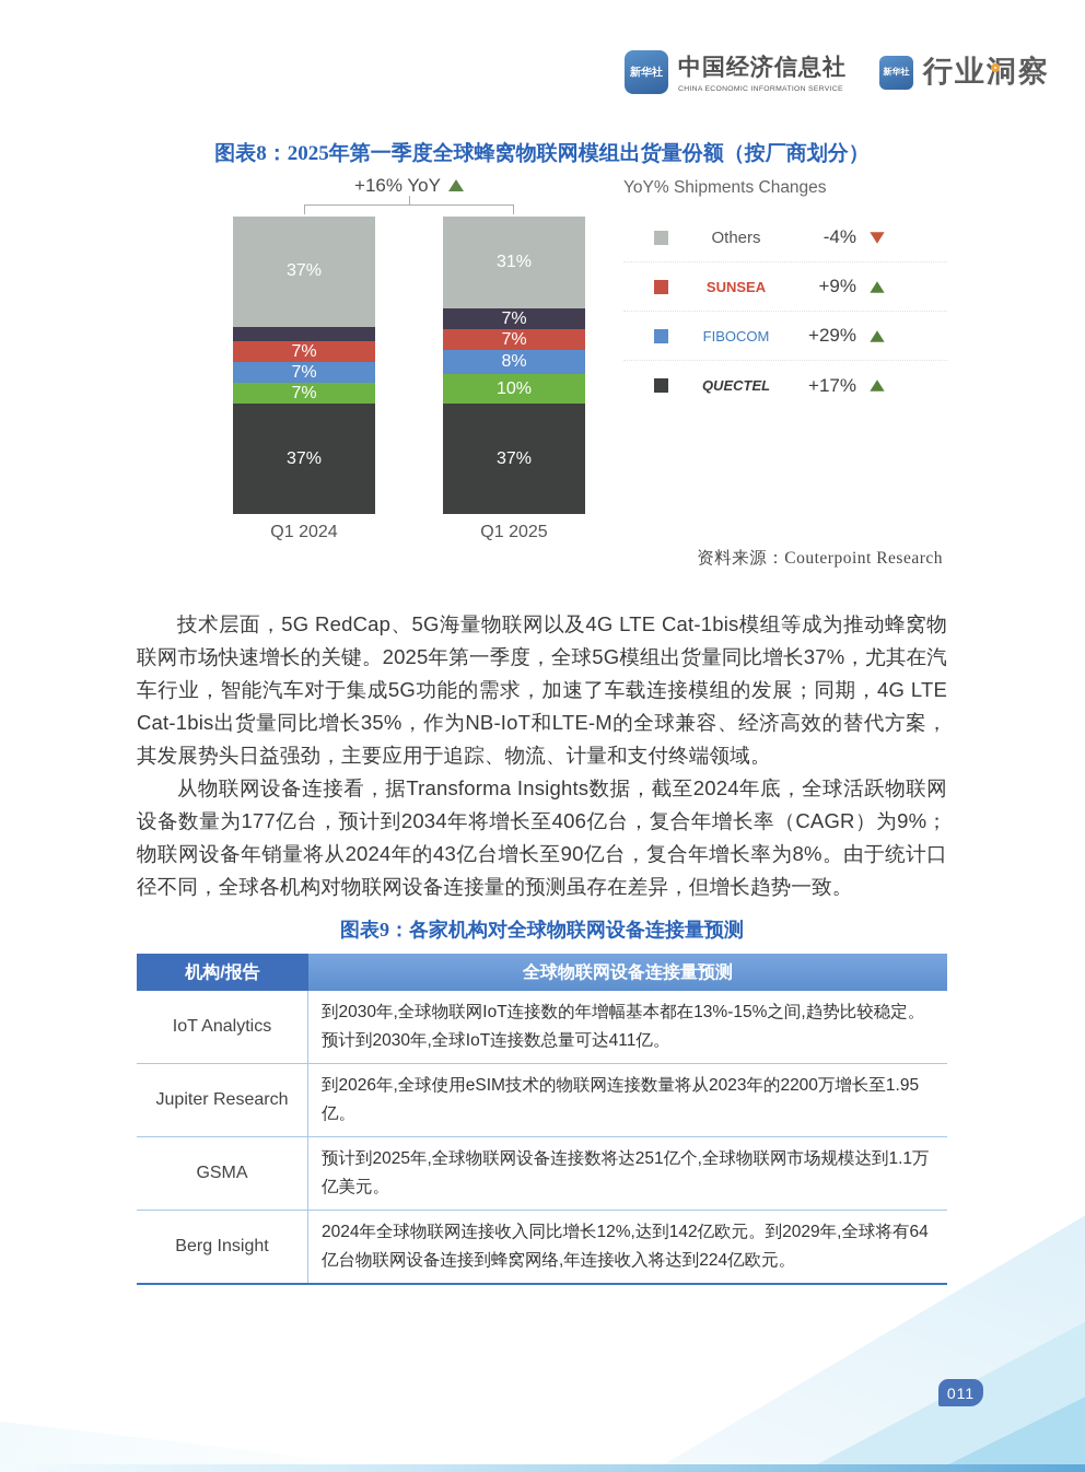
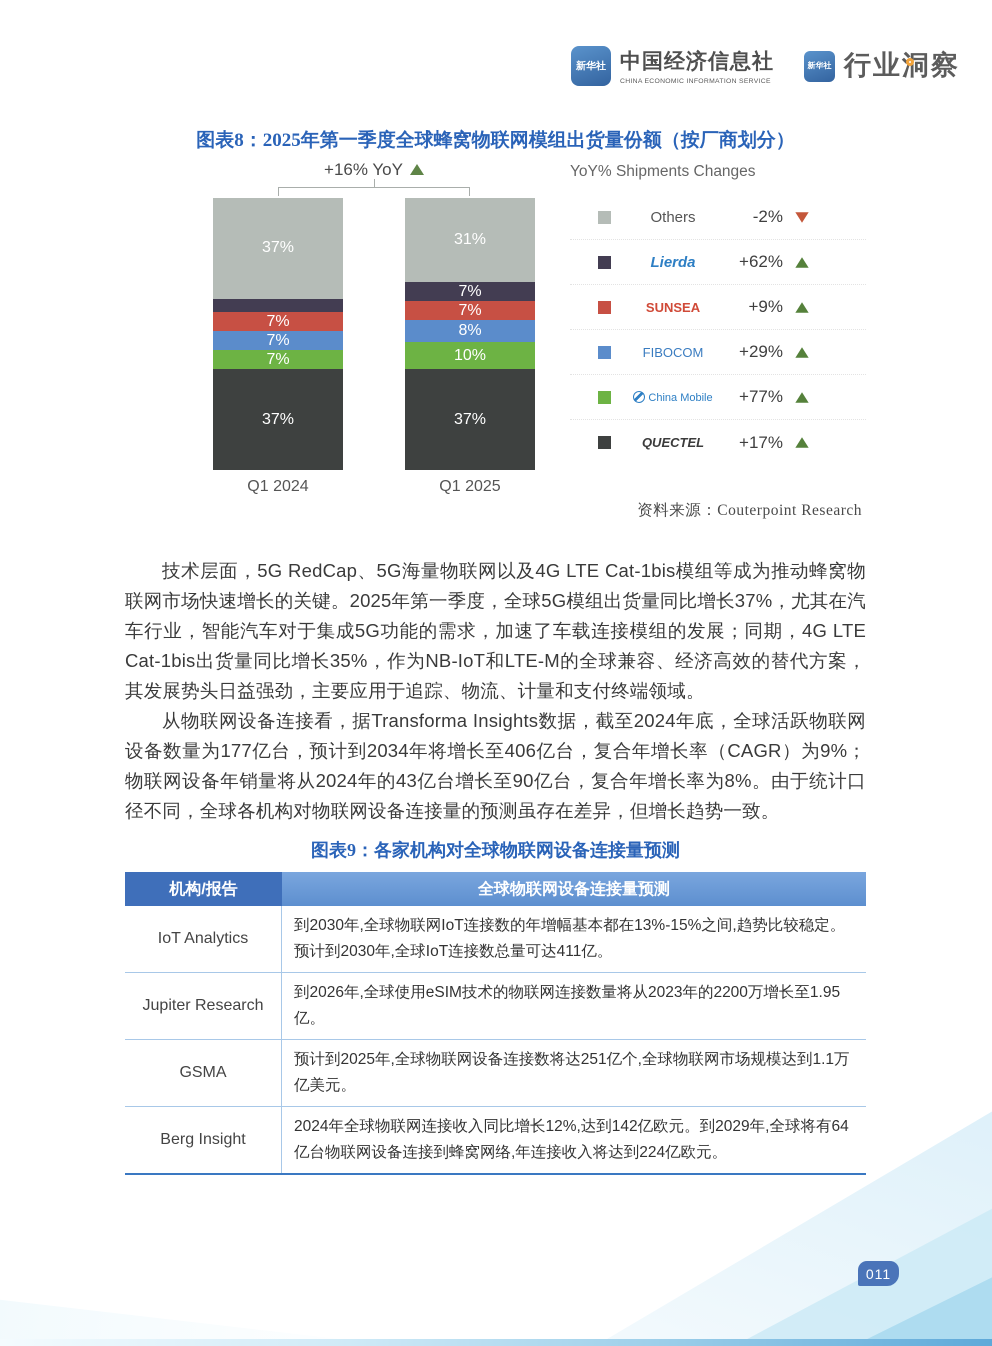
  新华社
  中国经济信息社
  新华社
  行业洞察
  图表8：2025年第一季度全球蜂窝物联网模组出货量份额（按厂商划分）
  +16% YoY
  37%
  7%
  7%
  7%
  37%
  31%
  7%
  7%
  8%
  10%
  37%
  Q1 2024
  Q1 2025
  YoY% Shipments Changes
  Others
- -4%
+ -2%
+ Lierda
+ +62%
  SUNSEA
  +9%
  FIBOCOM
  +29%
+ China Mobile
+ +77%
  QUECTEL
  +17%
  资料来源：Couterpoint Research
  技术层面，5G RedCap、5G海量物联网以及4G LTE Cat-1bis模组等成为推动蜂窝物联网市场快速增长的关键。2025年第一季度，全球5G模组出货量同比增长37%，尤其在汽车行业，智能汽车对于集成5G功能的需求，加速了车载连接模组的发展；同期，4G LTE Cat-1bis出货量同比增长35%，作为NB-IoT和LTE-M的全球兼容、经济高效的替代方案，其发展势头日益强劲，主要应用于追踪、物流、计量和支付终端领域。
  从物联网设备连接看，据Transforma Insights数据，截至2024年底，全球活跃物联网设备数量为177亿台，预计到2034年将增长至406亿台，复合年增长率（CAGR）为9%；物联网设备年销量将从2024年的43亿台增长至90亿台，复合年增长率为8%。由于统计口径不同，全球各机构对物联网设备连接量的预测虽存在差异，但增长趋势一致。
  图表9：各家机构对全球物联网设备连接量预测
  机构/报告
  全球物联网设备连接量预测
  IoT Analytics
  到2030年,全球物联网IoT连接数的年增幅基本都在13%-15%之间,趋势比较稳定。预计到2030年,全球IoT连接数总量可达411亿。
  Jupiter Research
  到2026年,全球使用eSIM技术的物联网连接数量将从2023年的2200万增长至1.95亿。
  GSMA
  预计到2025年,全球物联网设备连接数将达251亿个,全球物联网市场规模达到1.1万亿美元。
  Berg Insight
  2024年全球物联网连接收入同比增长12%,达到142亿欧元。到2029年,全球将有64亿台物联网设备连接到蜂窝网络,年连接收入将达到224亿欧元。
  011
